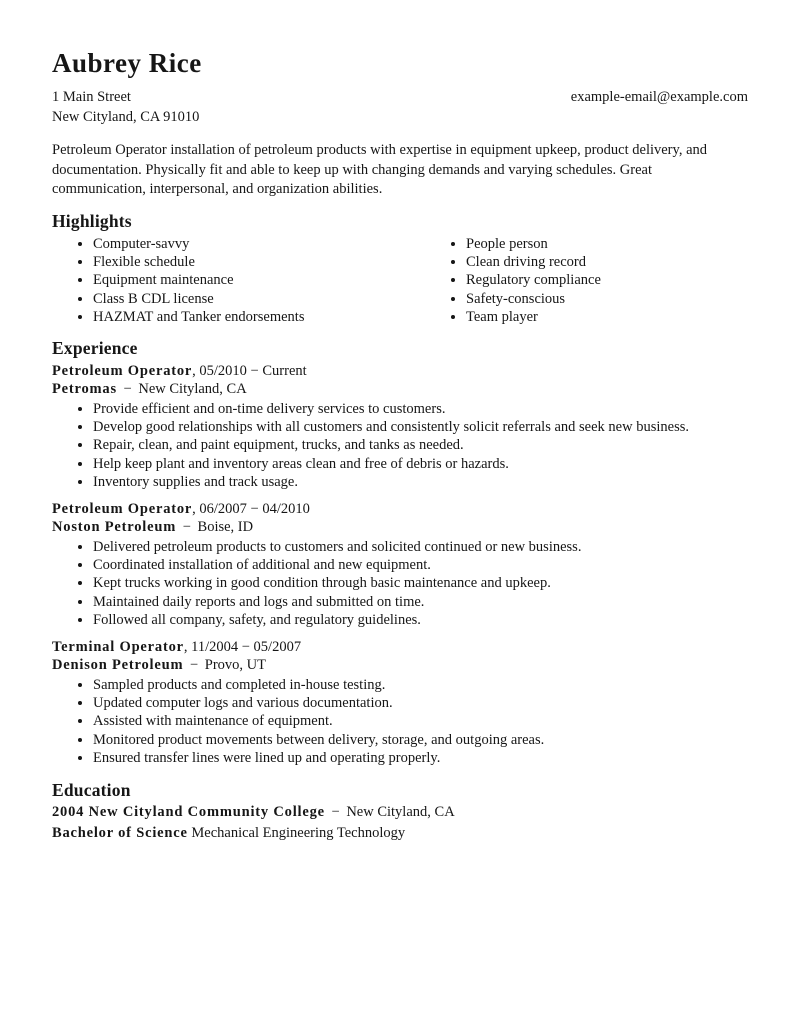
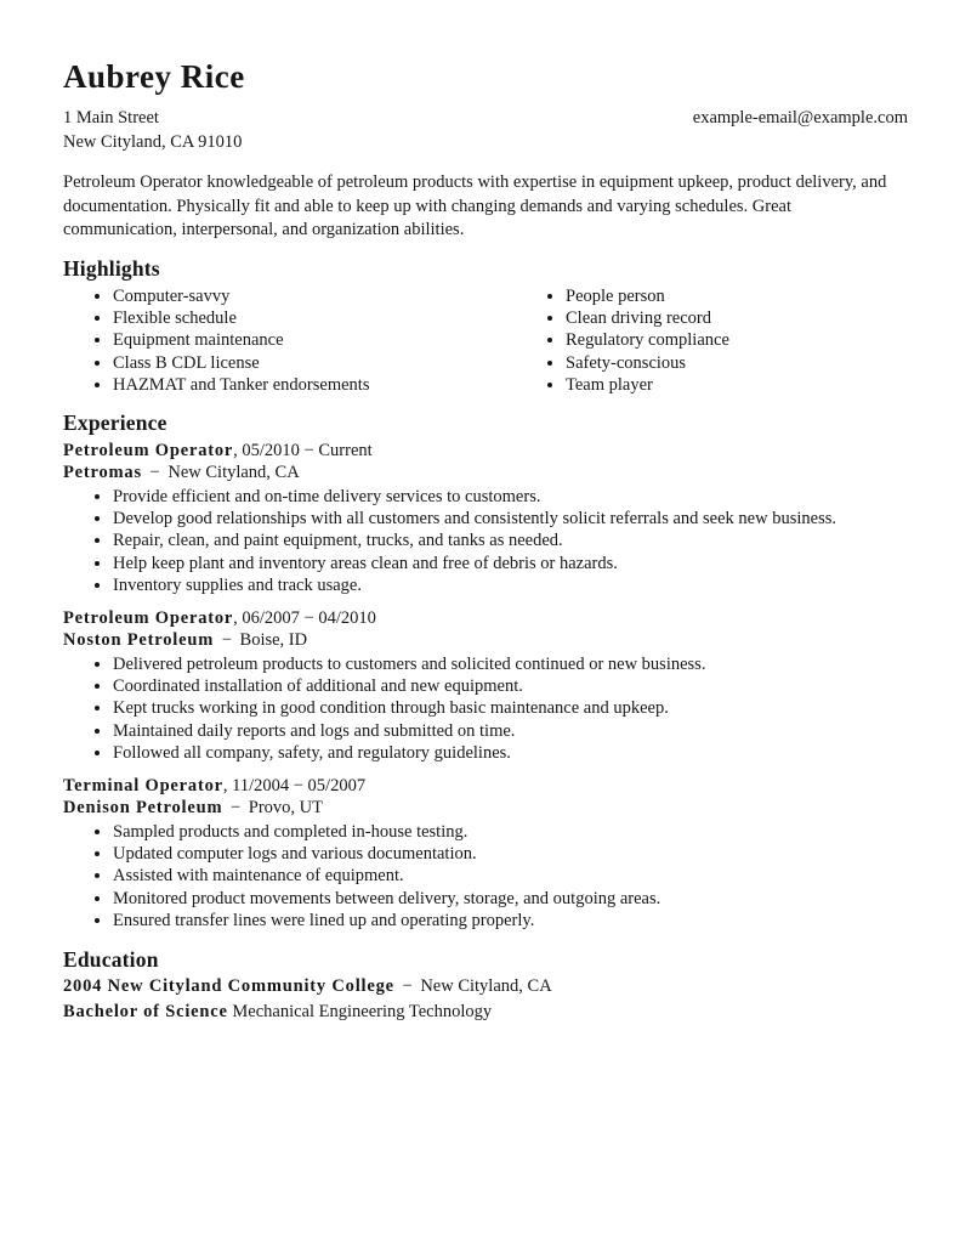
  Aubrey Rice
  1 Main Street
  New Cityland, CA 91010
  example-email@example.com
- Petroleum Operator installation of petroleum products with expertise in equipment upkeep, product delivery, and documentation. Physically fit and able to keep up with changing demands and varying schedules. Great communication, interpersonal, and organization abilities.
+ Petroleum Operator knowledgeable of petroleum products with expertise in equipment upkeep, product delivery, and documentation. Physically fit and able to keep up with changing demands and varying schedules. Great communication, interpersonal, and organization abilities.
  Highlights
  Computer-savvy
  Flexible schedule
  Equipment maintenance
  Class B CDL license
  HAZMAT and Tanker endorsements
  People person
  Clean driving record
  Regulatory compliance
  Safety-conscious
  Team player
  Experience
  Petroleum Operator, 05/2010 − Current
  Petromas − New Cityland, CA
  Provide efficient and on-time delivery services to customers.
  Develop good relationships with all customers and consistently solicit referrals and seek new business.
  Repair, clean, and paint equipment, trucks, and tanks as needed.
  Help keep plant and inventory areas clean and free of debris or hazards.
  Inventory supplies and track usage.
  Petroleum Operator, 06/2007 − 04/2010
  Noston Petroleum − Boise, ID
  Delivered petroleum products to customers and solicited continued or new business.
  Coordinated installation of additional and new equipment.
  Kept trucks working in good condition through basic maintenance and upkeep.
  Maintained daily reports and logs and submitted on time.
  Followed all company, safety, and regulatory guidelines.
  Terminal Operator, 11/2004 − 05/2007
  Denison Petroleum − Provo, UT
  Sampled products and completed in-house testing.
  Updated computer logs and various documentation.
  Assisted with maintenance of equipment.
  Monitored product movements between delivery, storage, and outgoing areas.
  Ensured transfer lines were lined up and operating properly.
  Education
  2004 New Cityland Community College − New Cityland, CA
  Bachelor of Science Mechanical Engineering Technology
